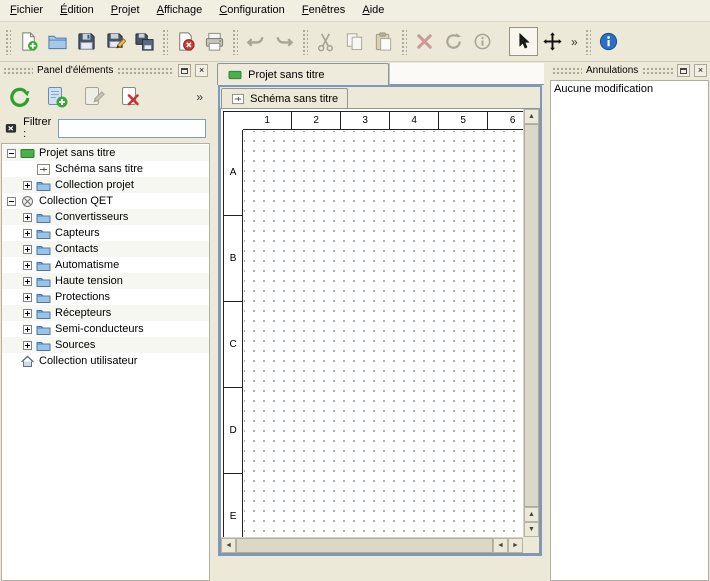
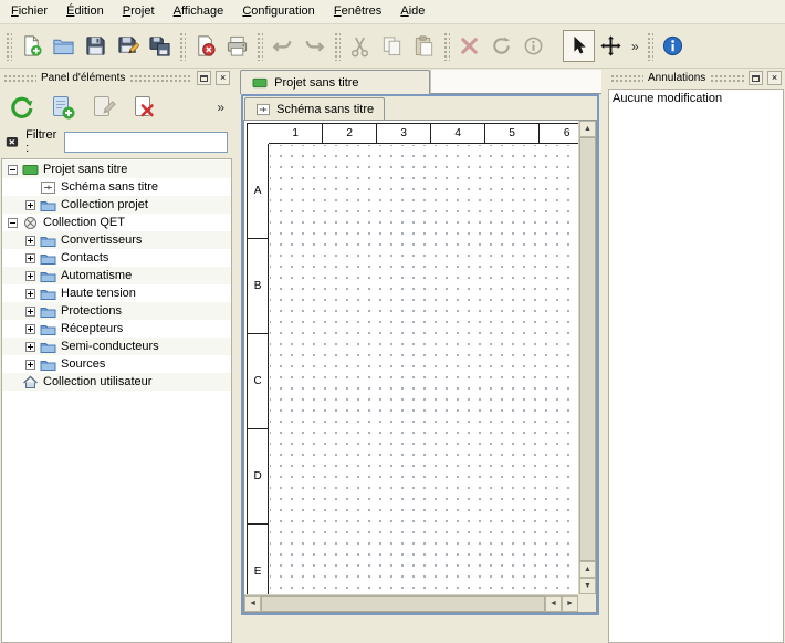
  Fichier Édition Projet Affichage Configuration Fenêtres Aide
  »
  Panel d'éléments
  ×
  »
  Filtrer :
  Projet sans titre
  Schéma sans titre
  Collection projet
  Collection QET
  Convertisseurs
- Capteurs
  Contacts
  Automatisme
  Haute tension
  Protections
  Récepteurs
  Semi-conducteurs
  Sources
  Collection utilisateur
  Projet sans titre
  Schéma sans titre
  1
  2
  3
  4
  5
  6
  A
  B
  C
  D
  E
  Annulations
  ×
  Aucune modification
